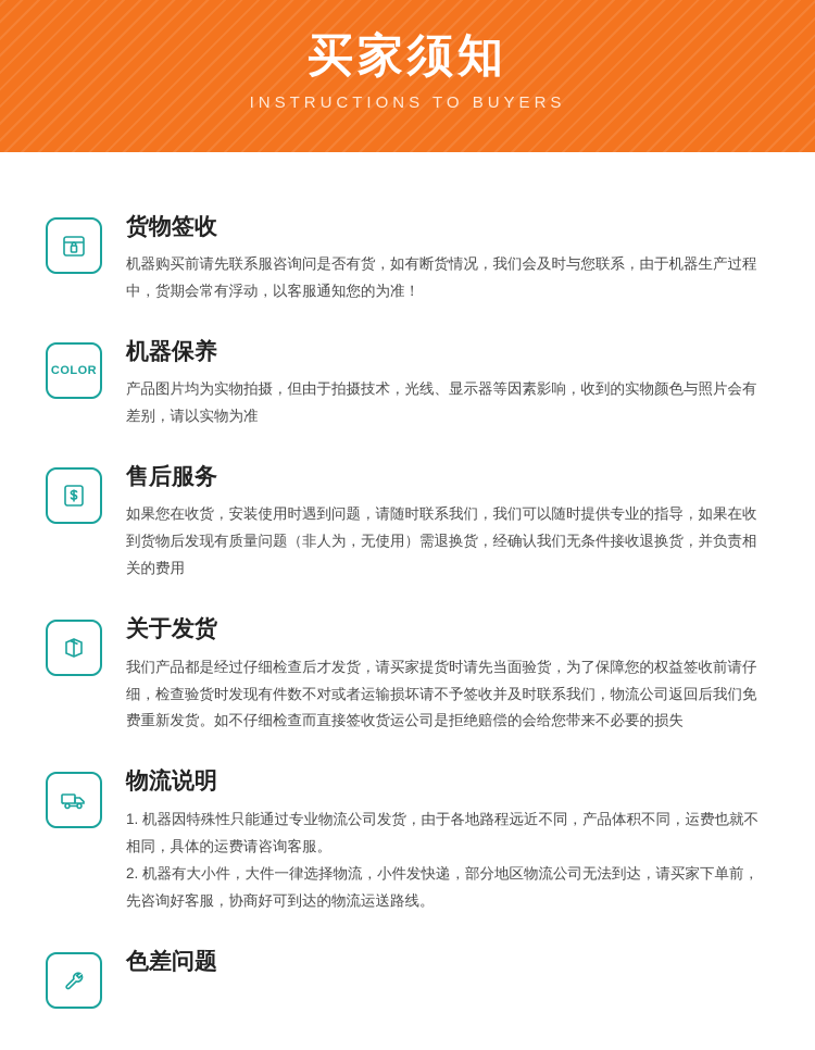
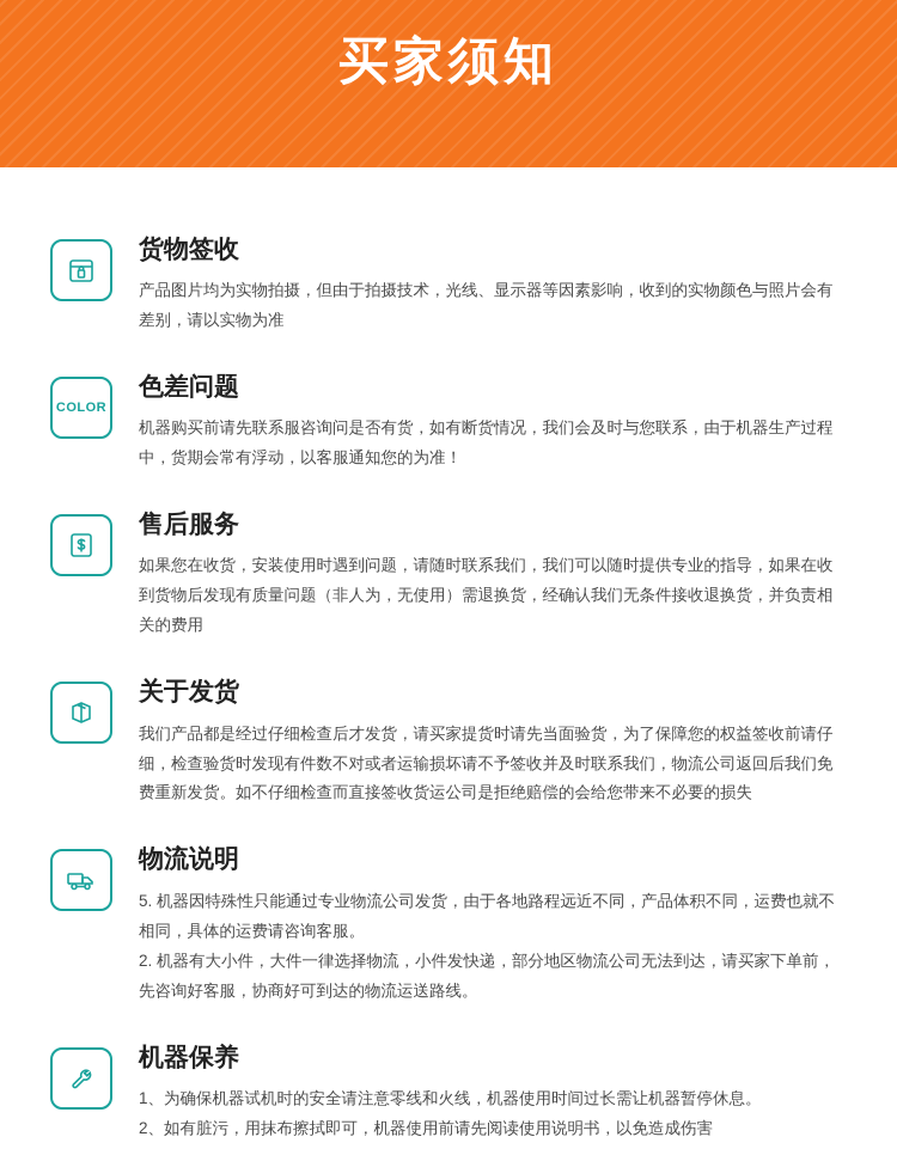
  买家须知
- INSTRUCTIONS TO BUYERS
  货物签收
- 机器购买前请先联系服咨询问是否有货，如有断货情况，我们会及时与您联系，由于机器生产过程中，货期会常有浮动，以客服通知您的为准！
+ 产品图片均为实物拍摄，但由于拍摄技术，光线、显示器等因素影响，收到的实物颜色与照片会有差别，请以实物为准
  COLOR
- 机器保养
+ 色差问题
- 产品图片均为实物拍摄，但由于拍摄技术，光线、显示器等因素影响，收到的实物颜色与照片会有差别，请以实物为准
+ 机器购买前请先联系服咨询问是否有货，如有断货情况，我们会及时与您联系，由于机器生产过程中，货期会常有浮动，以客服通知您的为准！
  售后服务
  如果您在收货，安装使用时遇到问题，请随时联系我们，我们可以随时提供专业的指导，如果在收到货物后发现有质量问题（非人为，无使用）需退换货，经确认我们无条件接收退换货，并负责相关的费用
  关于发货
  我们产品都是经过仔细检查后才发货，请买家提货时请先当面验货，为了保障您的权益签收前请仔细，检查验货时发现有件数不对或者运输损坏请不予签收并及时联系我们，物流公司返回后我们免费重新发货。如不仔细检查而直接签收货运公司是拒绝赔偿的会给您带来不必要的损失
  物流说明
- 1. 机器因特殊性只能通过专业物流公司发货，由于各地路程远近不同，产品体积不同，运费也就不相同，具体的运费请咨询客服。
+ 5. 机器因特殊性只能通过专业物流公司发货，由于各地路程远近不同，产品体积不同，运费也就不相同，具体的运费请咨询客服。
  2. 机器有大小件，大件一律选择物流，小件发快递，部分地区物流公司无法到达，请买家下单前，先咨询好客服，协商好可到达的物流运送路线。
- 色差问题
+ 机器保养
+ 1、为确保机器试机时的安全请注意零线和火线，机器使用时间过长需让机器暂停休息。
+ 2、如有脏污，用抹布擦拭即可，机器使用前请先阅读使用说明书，以免造成伤害
